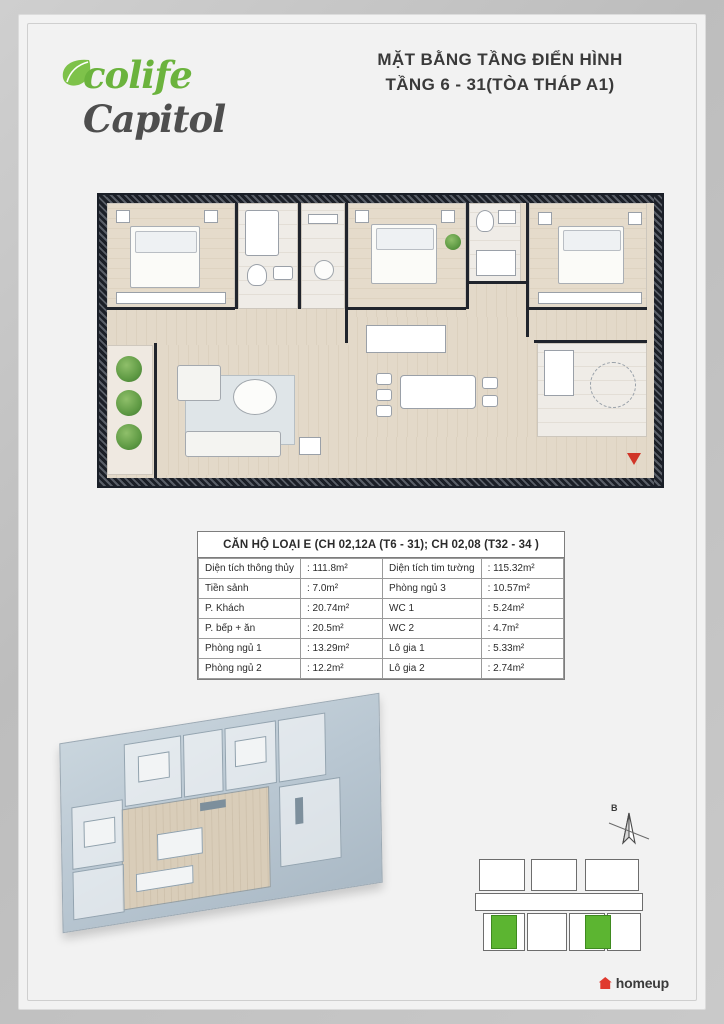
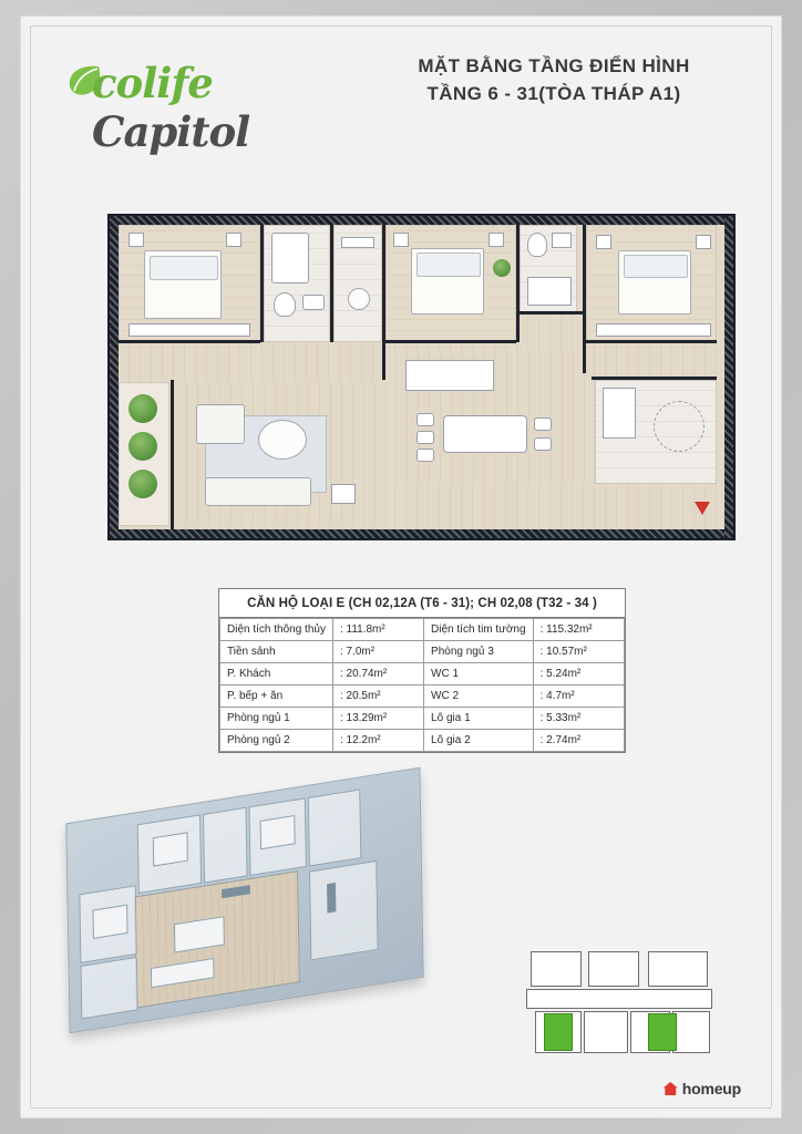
  colife Capitol
  MẶT BẰNG TẦNG ĐIỂN HÌNH
  TẦNG 6 - 31(TÒA THÁP A1)
  CĂN HỘ LOẠI E (CH 02,12A (T6 - 31); CH 02,08 (T32 - 34 )
  Diện tích thông thủy	: 111.8m²	Diện tích tim tường	: 115.32m²
  Tiền sảnh	: 7.0m²	Phòng ngủ 3	: 10.57m²
  P. Khách	: 20.74m²	WC 1	: 5.24m²
  P. bếp + ăn	: 20.5m²	WC 2	: 4.7m²
  Phòng ngủ 1	: 13.29m²	Lô gia 1	: 5.33m²
  Phòng ngủ 2	: 12.2m²	Lô gia 2	: 2.74m²
- B
  homeup
